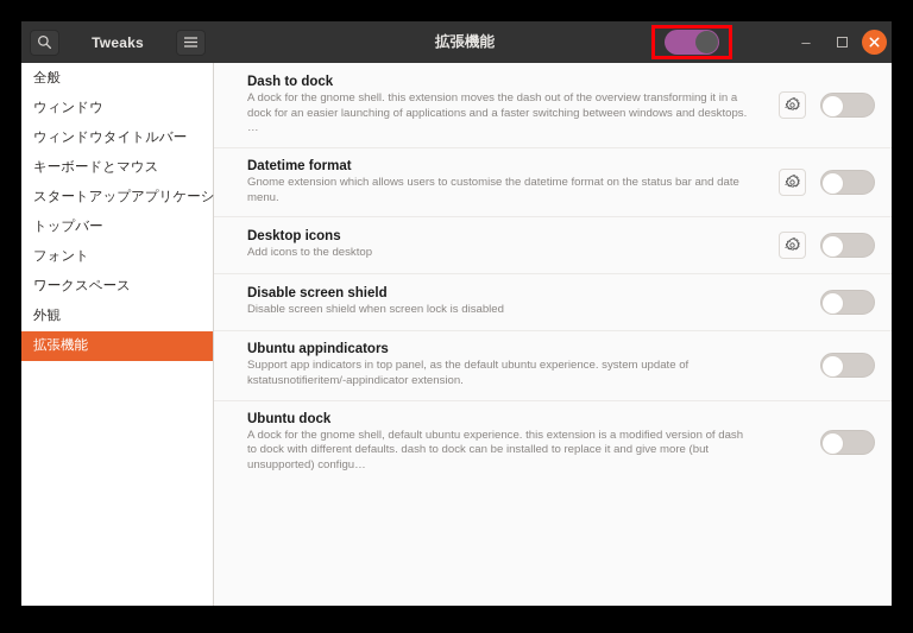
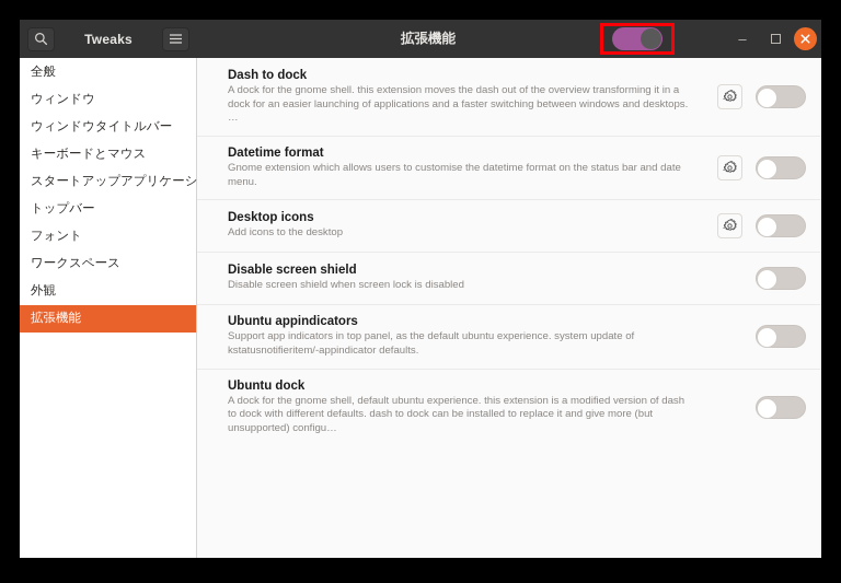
  Tweaks
  拡張機能
  –
  全般
  ウィンドウ
  ウィンドウタイトルバー
  キーボードとマウス
  スタートアップアプリケーシ
  トップバー
  フォント
  ワークスペース
  外観
  拡張機能
  Dash to dock
  A dock for the gnome shell. this extension moves the dash out of the overview transforming it in a dock for an easier launching of applications and a faster switching between windows and desktops. …
  Datetime format
  Gnome extension which allows users to customise the datetime format on the status bar and date menu.
  Desktop icons
  Add icons to the desktop
  Disable screen shield
  Disable screen shield when screen lock is disabled
  Ubuntu appindicators
- Support app indicators in top panel, as the default ubuntu experience. system update of kstatusnotifieritem/-appindicator extension.
+ Support app indicators in top panel, as the default ubuntu experience. system update of kstatusnotifieritem/-appindicator defaults.
  Ubuntu dock
  A dock for the gnome shell, default ubuntu experience. this extension is a modified version of dash to dock with different defaults. dash to dock can be installed to replace it and give more (but unsupported) configu…
